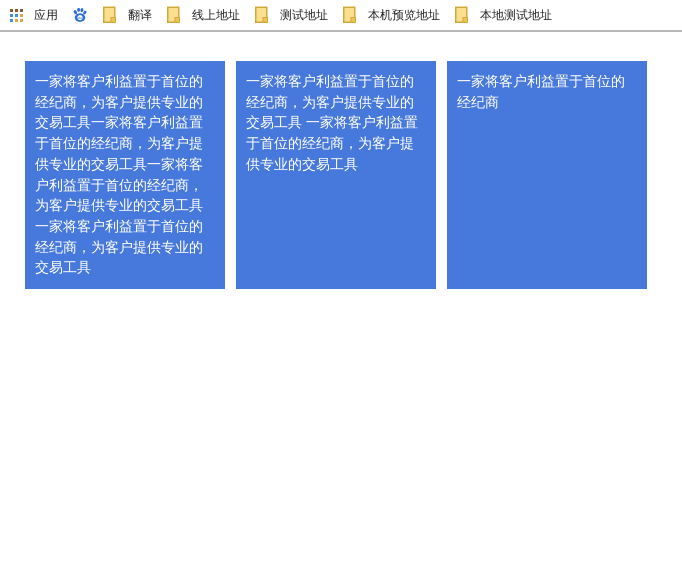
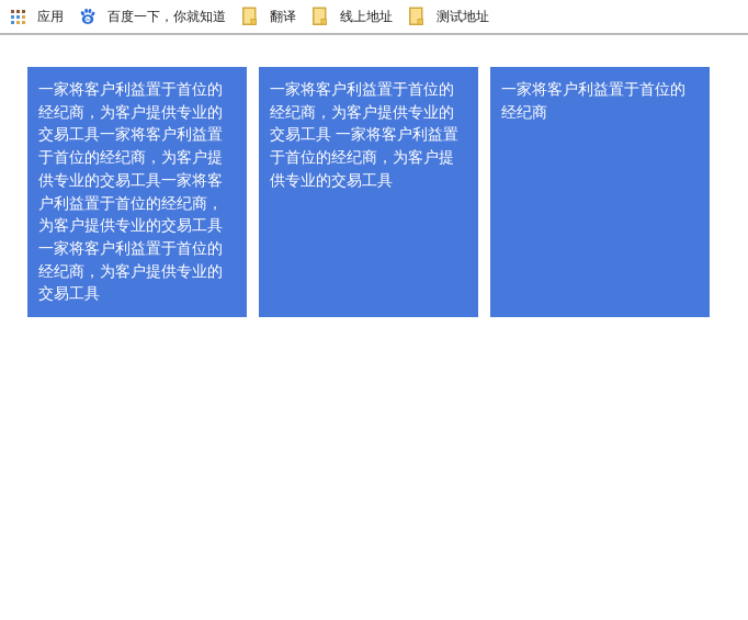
  应用
+ 百度一下，你就知道
  翻译
  线上地址
  测试地址
- 本机预览地址
- 本地测试地址
  一家将客户利益置于首位的
  经纪商，为客户提供专业的
  交易工具一家将客户利益置
  于首位的经纪商，为客户提
  供专业的交易工具一家将客
  户利益置于首位的经纪商，
  为客户提供专业的交易工具
  一家将客户利益置于首位的
  经纪商，为客户提供专业的
  交易工具
  一家将客户利益置于首位的
  经纪商，为客户提供专业的
  交易工具 一家将客户利益置
  于首位的经纪商，为客户提
  供专业的交易工具
  一家将客户利益置于首位的
  经纪商
